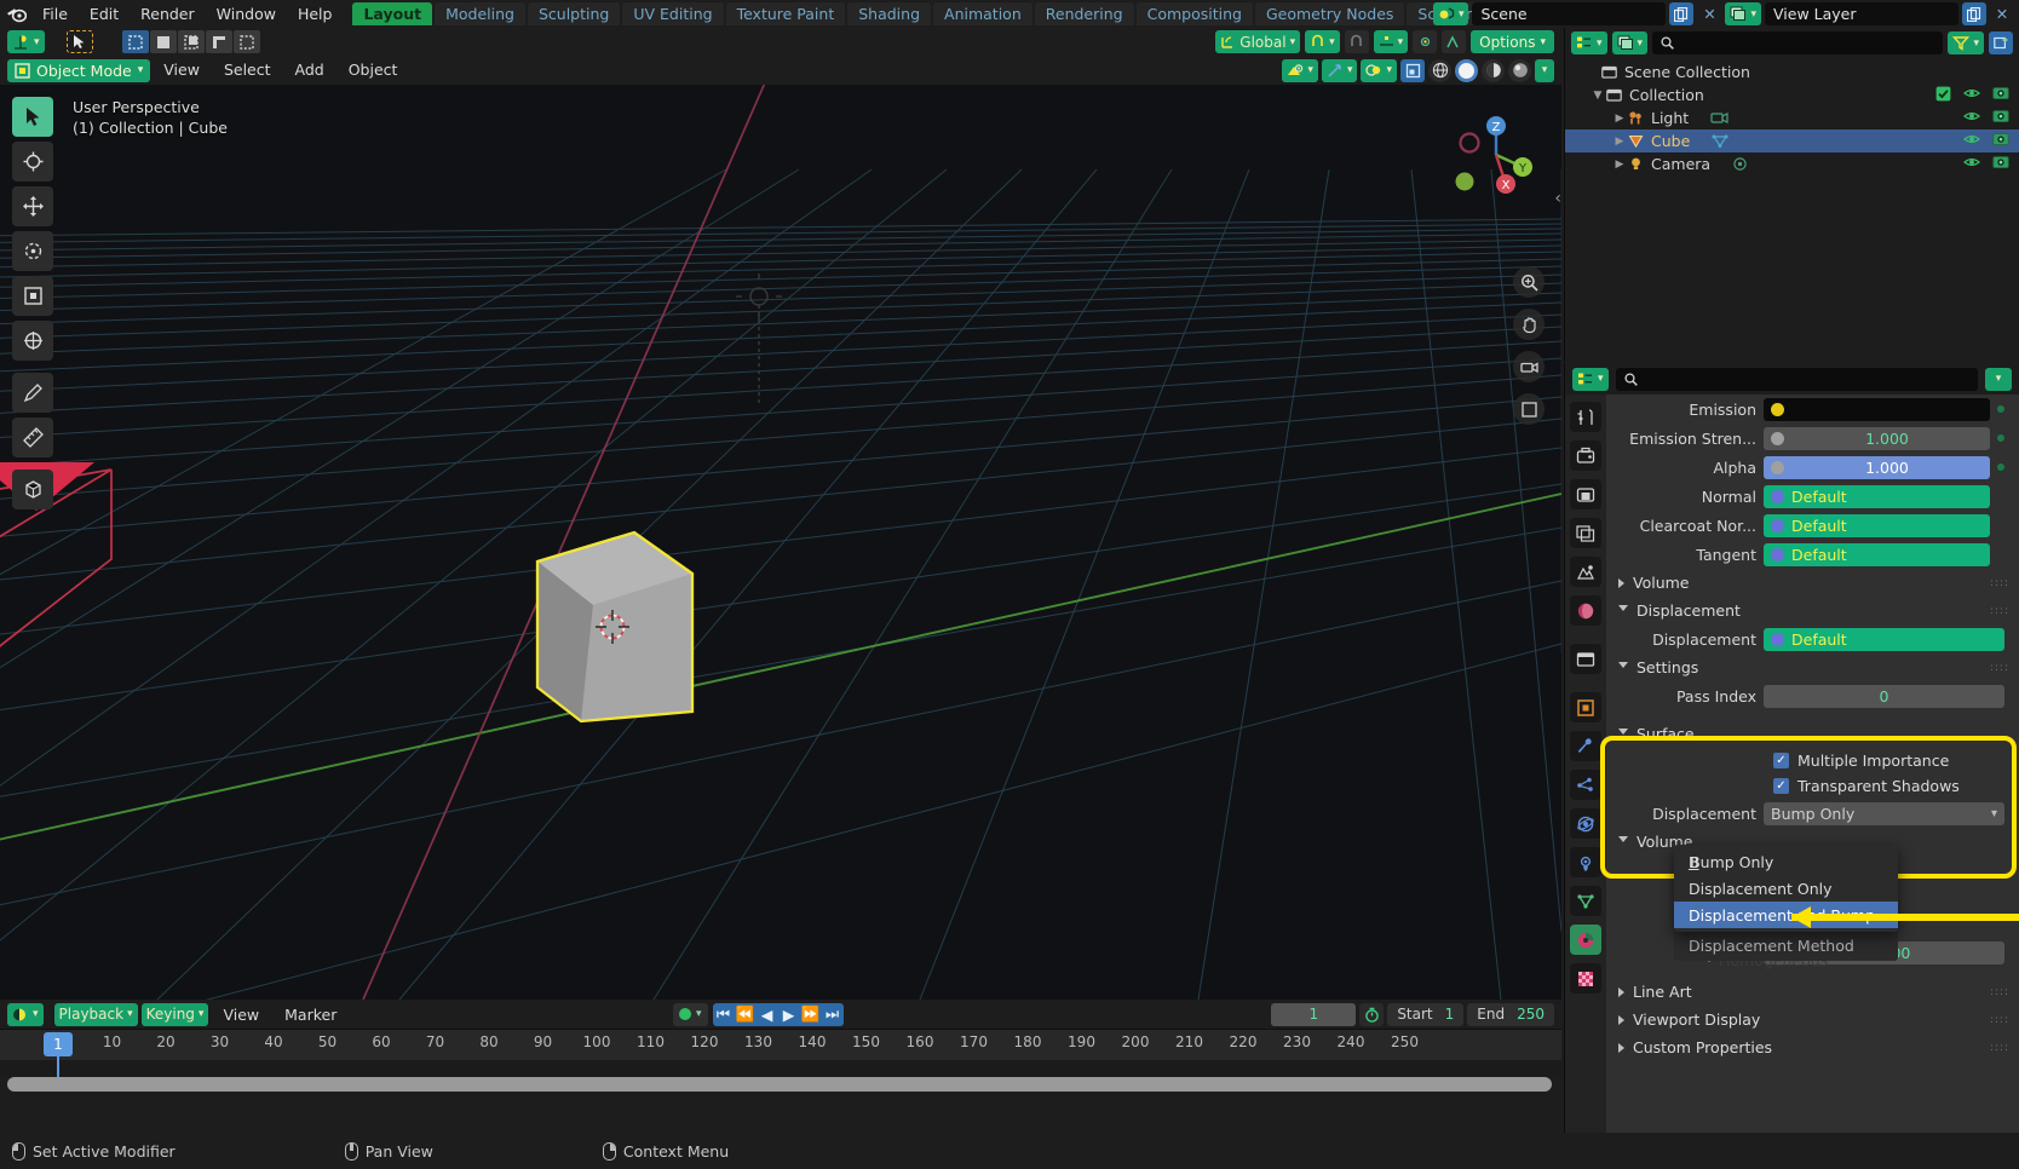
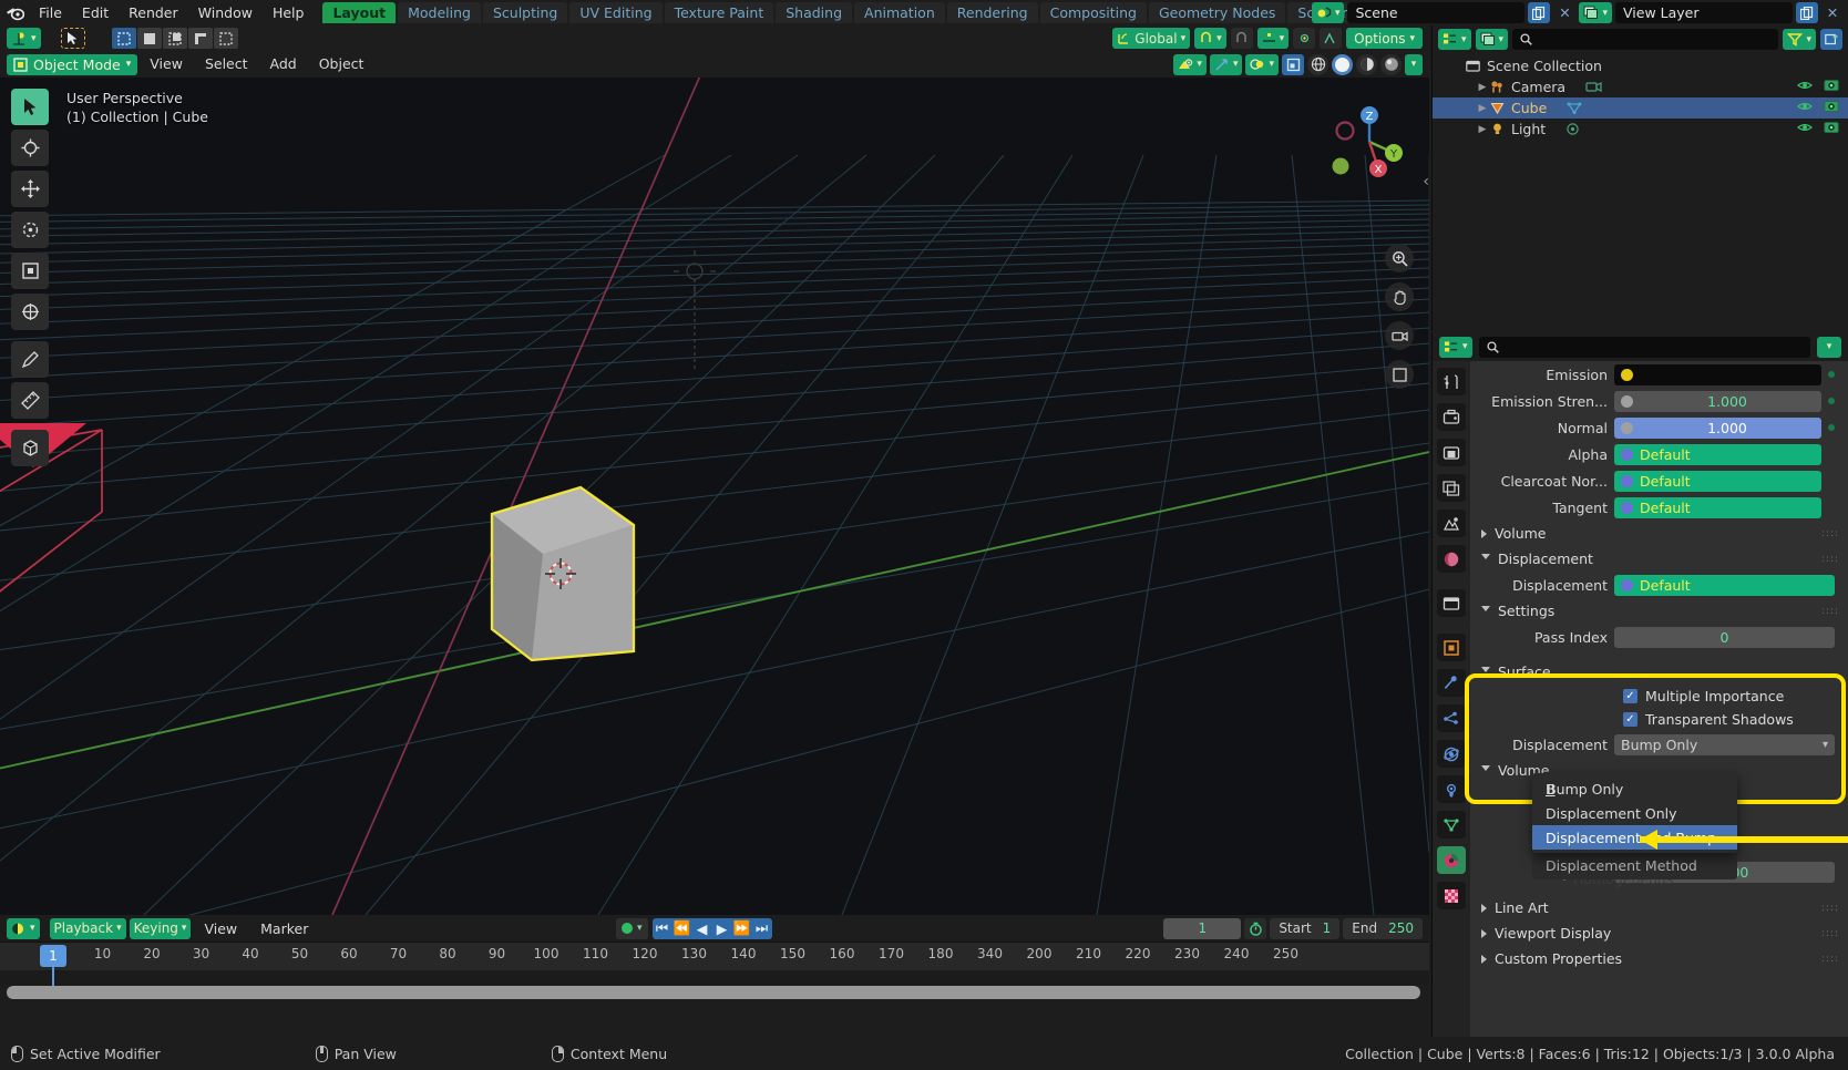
  File
  Edit
  Render
  Window
  Help
  Layout
  Modeling
  Sculpting
  UV Editing
  Texture Paint
  Shading
  Animation
  Rendering
  Compositing
  Geometry Nodes
  ▾
  Scene
  ✕
  ▾
  View Layer
  ✕
  ▾
  Global
  ▾
  ▾
  ▾
  Options
  ▾
  Object Mode
  ▾
  View
  Select
  Add
  Object
  ▾
  ▾
  ▾
  ▾
  User Perspective
  (1) Collection | Cube
  Z
  Y
  X
  ‹
  ▾
  Playback
  ▾
  Keying
  ▾
  View
  Marker
  ▾
  ⏮
  ⏪
  ◀
  ▶
  ⏩
  ⏭
  1
  Start
  1
  End
  250
  10
  20
  30
  40
  50
  60
  70
  80
  90
  100
  110
  120
  130
  140
  150
  160
  170
  180
- 190
+ 340
  200
  210
  220
  230
  240
  250
  1
  ▾
  ▾
  ▾
  Scene Collection
- ▼
- Collection
  ▶
- Light
+ Camera
  ▶
  Cube
  ▶
- Camera
+ Light
  ▾
  ▾
  Emission
  Emission Stren...
  1.000
- Alpha
+ Normal
  1.000
- Normal
+ Alpha
  Default
  Clearcoat Nor...
  Default
  Tangent
  Default
  Volume
  ::::
  Displacement
  ::::
  Displacement
  Default
  Settings
  ::::
  Pass Index
  0
  Surface
  ✓
  Multiple Importance
  ✓
  Transparent Shadows
  Displacement
  Bump Only
  ▾
  Volume
  Line Art
  ::::
  Viewport Display
  ::::
  Custom Properties
  ::::
  B
  Bump Only
  Displacement Only
  Displacement Method
  Set Active Modifier
  Pan View
  Context Menu
+ Collection | Cube | Verts:8 | Faces:6 | Tris:12 | Objects:1/3 | 3.0.0 Alpha
